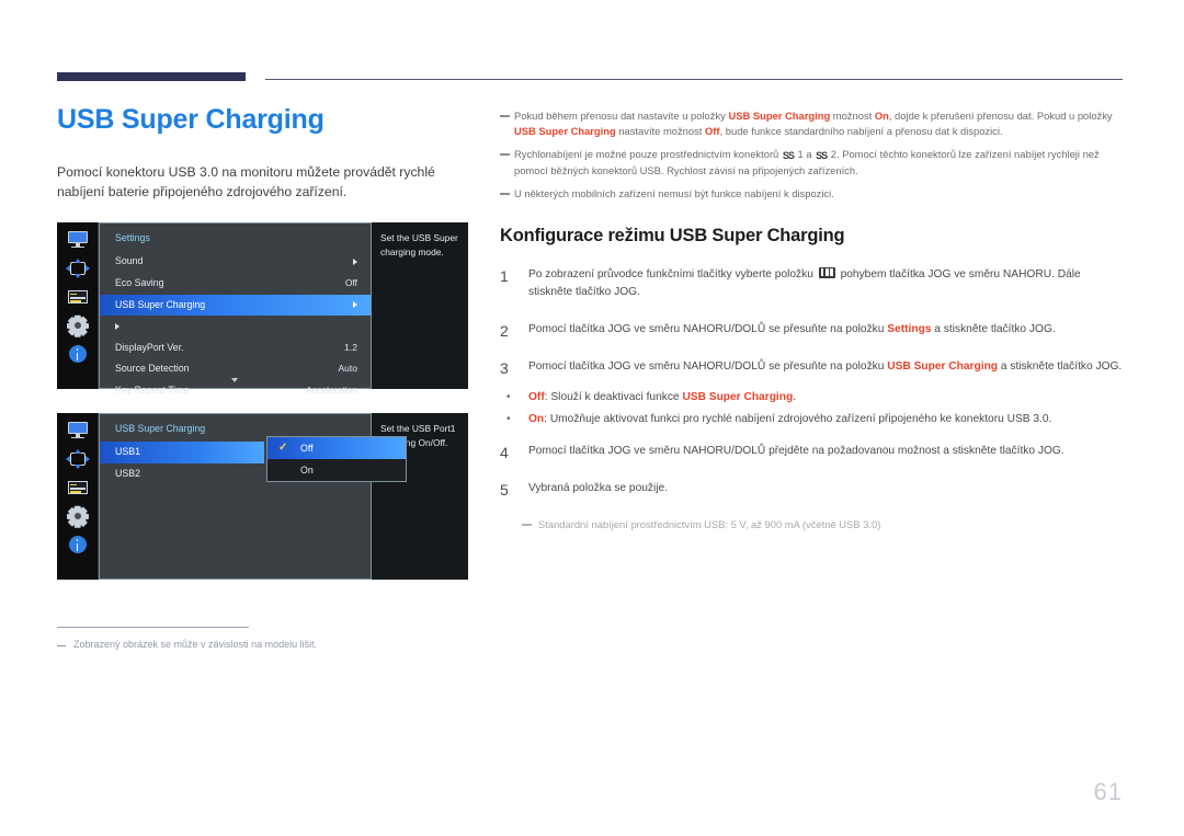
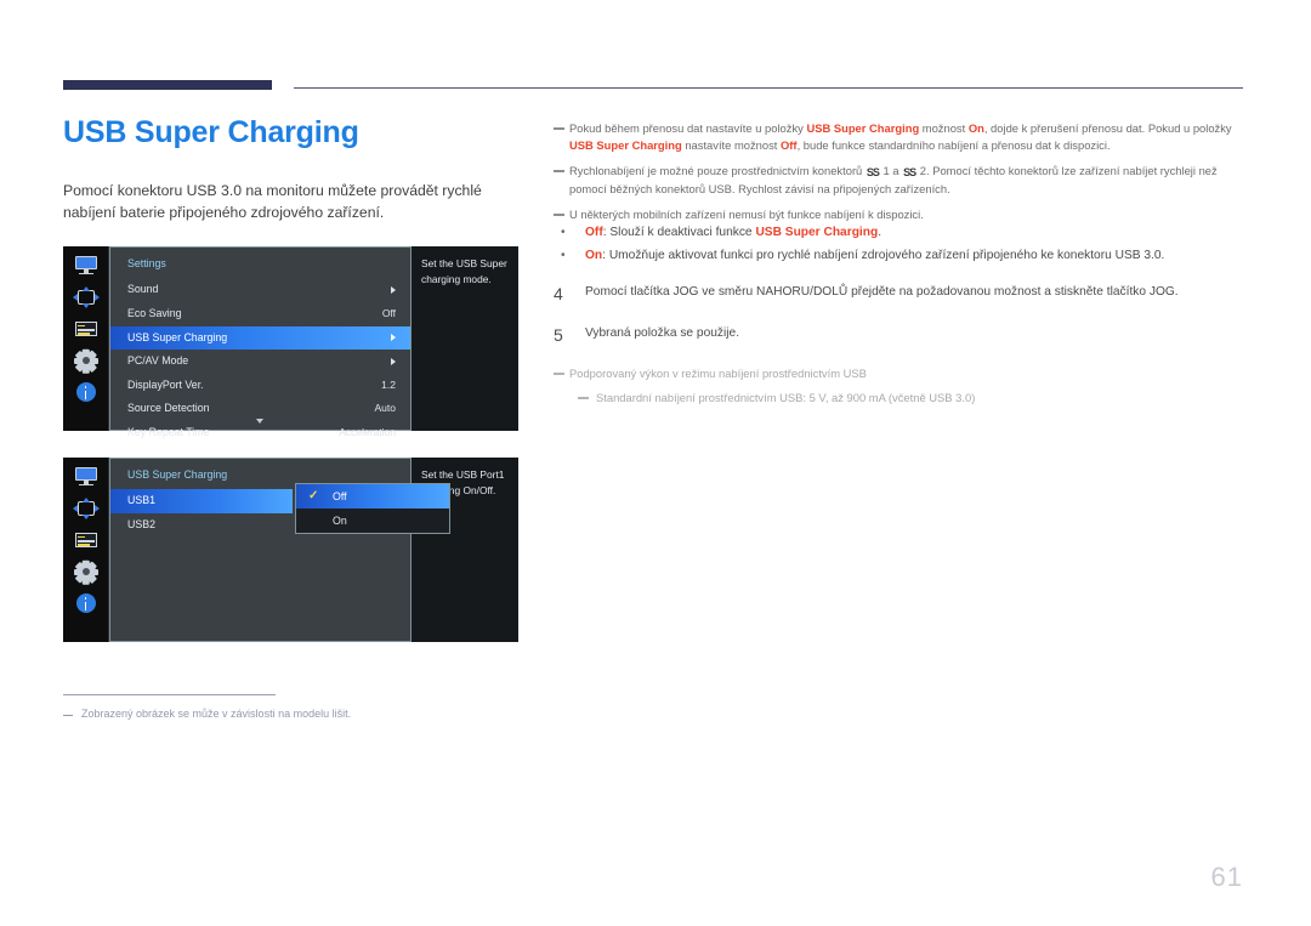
  USB Super Charging
  Pomocí konektoru USB 3.0 na monitoru můžete provádět rychlé nabíjení baterie připojeného zdrojového zařízení.
  Settings
  Sound
  Eco Saving
  Off
  USB Super Charging
+ PC/AV Mode
  DisplayPort Ver.
  1.2
  Source Detection
  Auto
  Key Repeat Time
  Acceleration
  Set the USB Super charging mode.
  USB Super Charging
  USB1
  USB2
  ✓
  Off
  On
  Set the USB Port1 ng On/Off.
  Zobrazený obrázek se může v závislosti na modelu lišit.
  Pokud během přenosu dat nastavíte u položky USB Super Charging možnost On, dojde k přerušení přenosu dat. Pokud u položky USB Super Charging nastavíte možnost Off, bude funkce standardního nabíjení a přenosu dat k dispozici.
  Rychlonabíjení je možné pouze prostřednictvím konektorů SS 1 a SS 2. Pomocí těchto konektorů lze zařízení nabíjet rychleji než pomocí běžných konektorů USB. Rychlost závisí na připojených zařízeních.
  U některých mobilních zařízení nemusí být funkce nabíjení k dispozici.
- Konfigurace režimu USB Super Charging
- 1
- Po zobrazení průvodce funkčními tlačítky vyberte položku pohybem tlačítka JOG ve směru NAHORU. Dále stiskněte tlačítko JOG.
- 2
- Pomocí tlačítka JOG ve směru NAHORU/DOLŮ se přesuňte na položku Settings a stiskněte tlačítko JOG.
- 3
- Pomocí tlačítka JOG ve směru NAHORU/DOLŮ se přesuňte na položku USB Super Charging a stiskněte tlačítko JOG.
  •
  Off: Slouží k deaktivaci funkce USB Super Charging.
  •
  On: Umožňuje aktivovat funkci pro rychlé nabíjení zdrojového zařízení připojeného ke konektoru USB 3.0.
  4
  Pomocí tlačítka JOG ve směru NAHORU/DOLŮ přejděte na požadovanou možnost a stiskněte tlačítko JOG.
  5
  Vybraná položka se použije.
+ Podporovaný výkon v režimu nabíjení prostřednictvím USB
  Standardní nabíjení prostřednictvím USB: 5 V, až 900 mA (včetně USB 3.0)
  61
